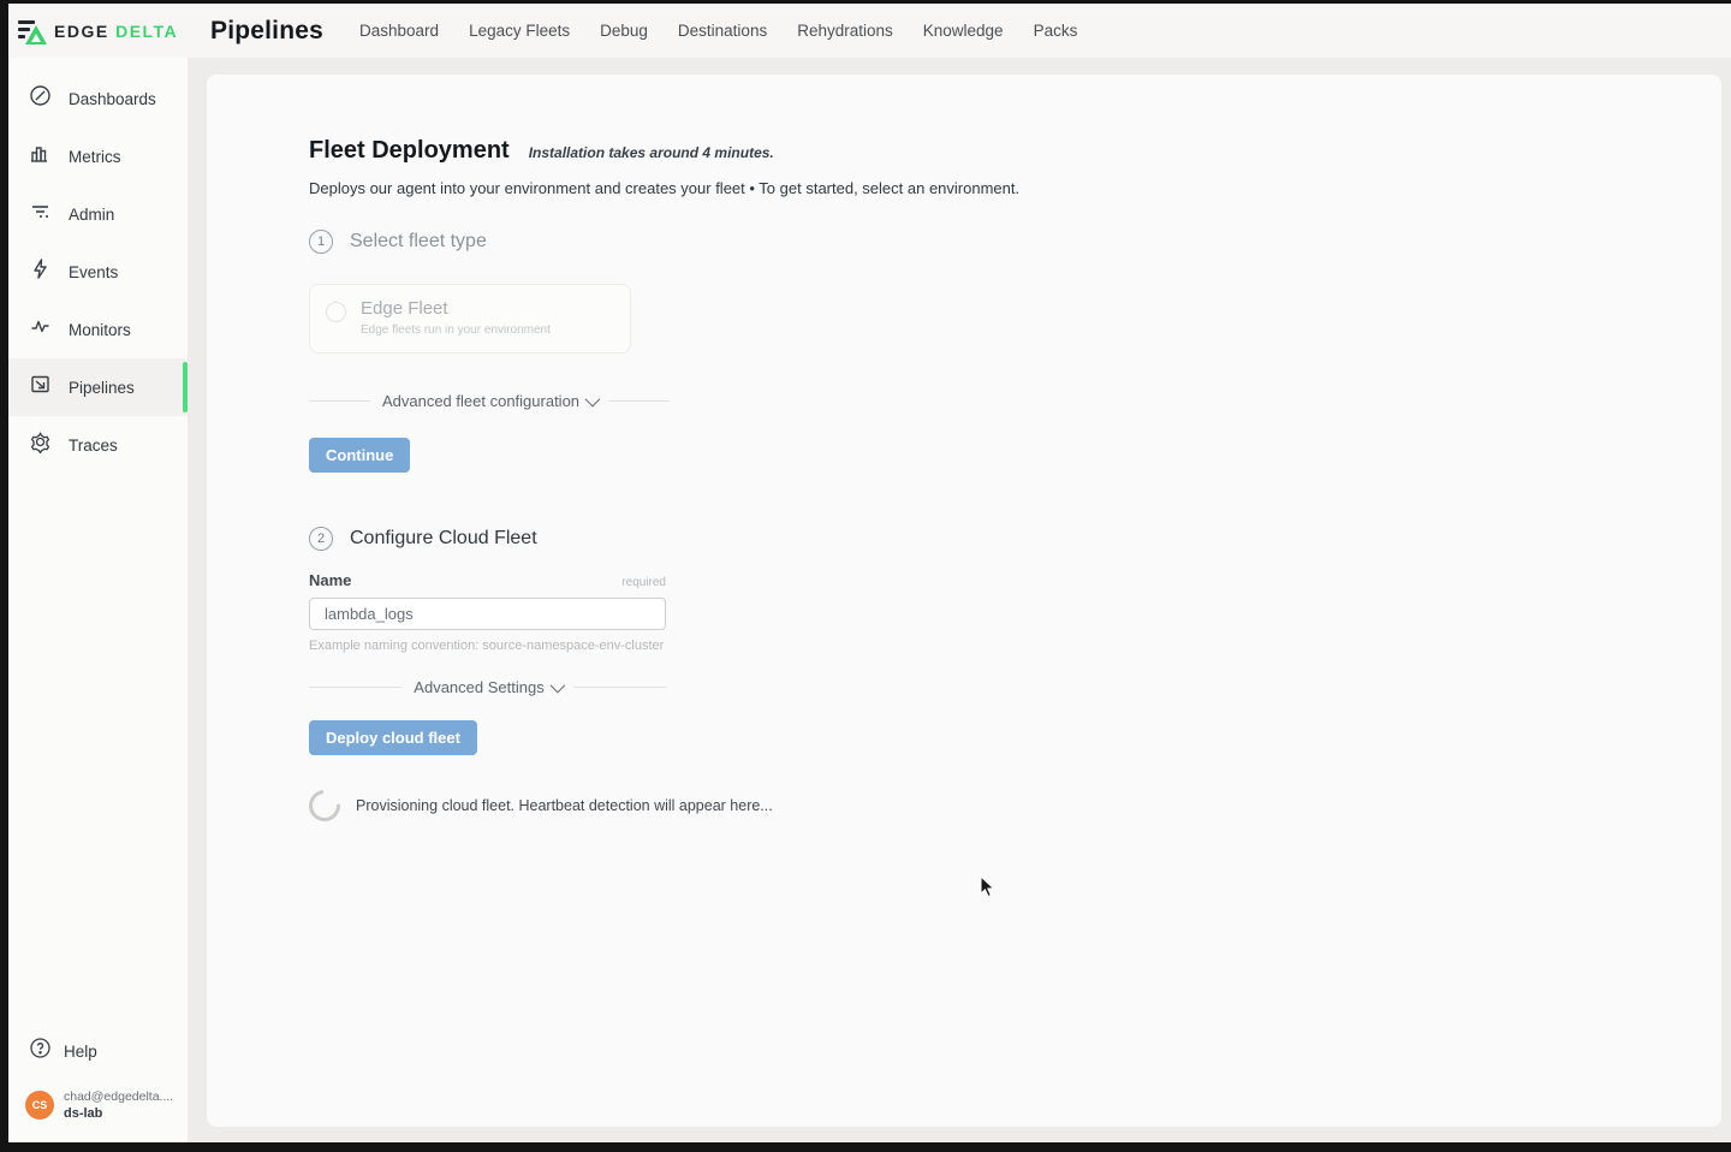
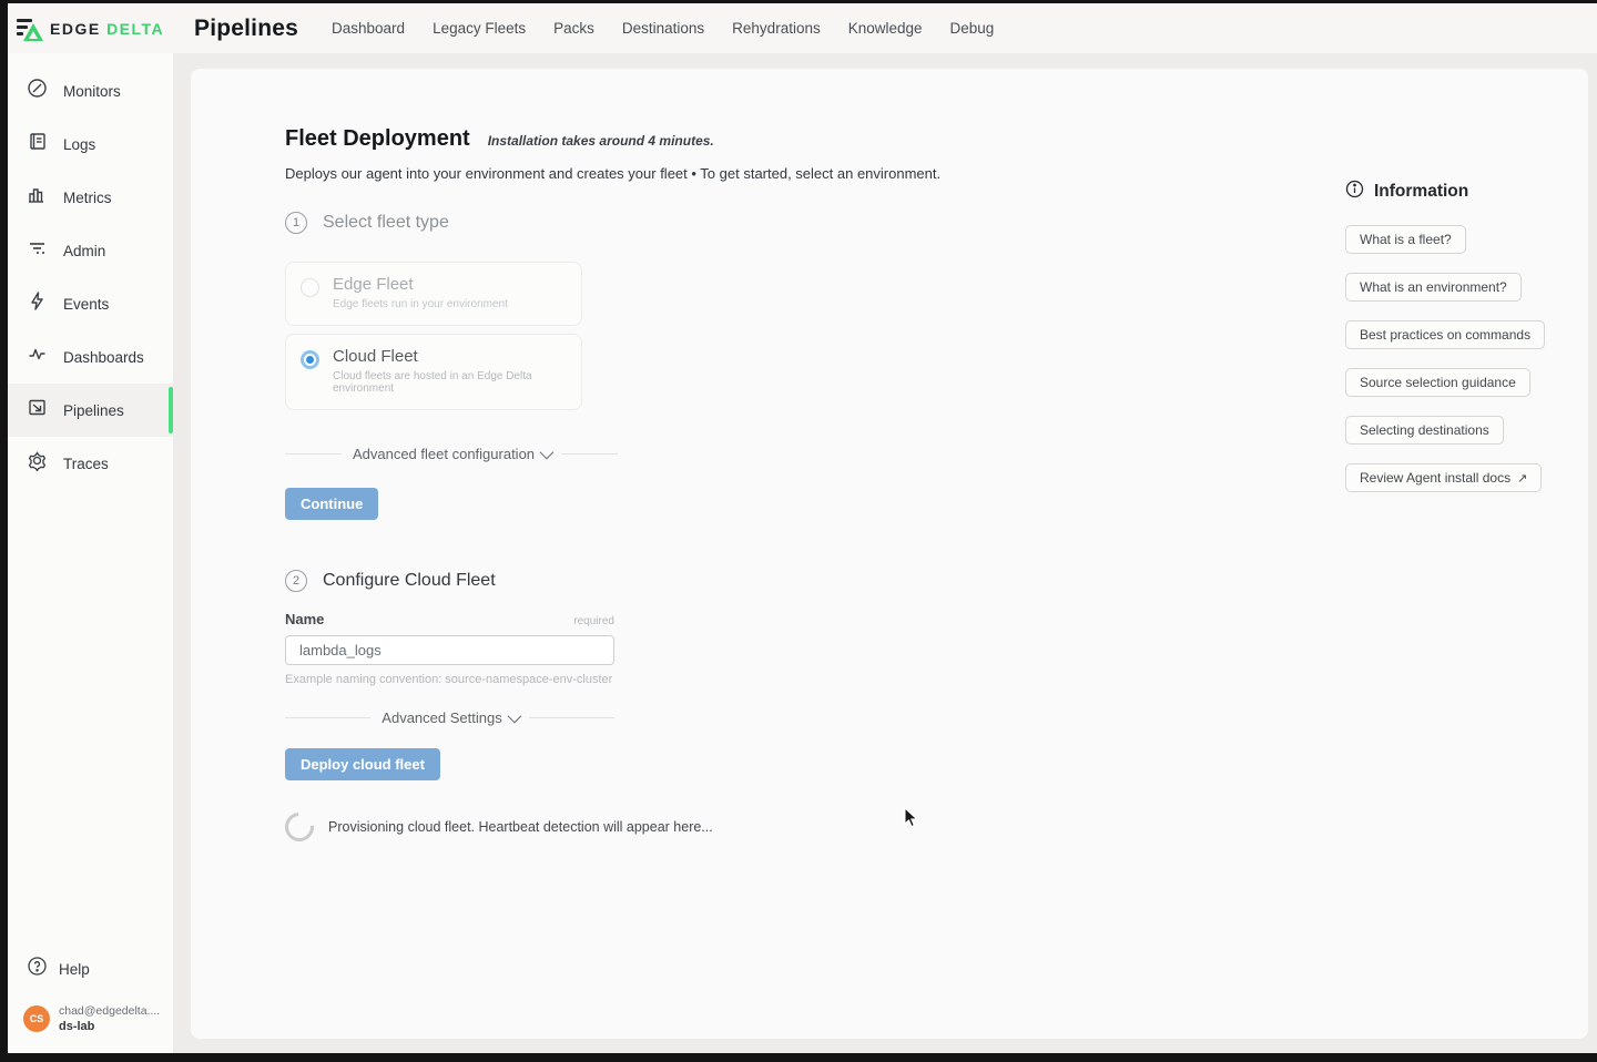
  EDGE DELTA
  Pipelines
  Dashboard
  Legacy Fleets
- Debug
+ Packs
  Destinations
  Rehydrations
  Knowledge
- Packs
+ Debug
- Dashboards
+ Monitors
+ Logs
  Metrics
  Admin
  Events
- Monitors
+ Dashboards
  Pipelines
  Traces
  Help
  CS
  chad@edgedelta....
  ds-lab
  Fleet Deployment
  Installation takes around 4 minutes.
  Deploys our agent into your environment and creates your fleet • To get started, select an environment.
  1
  Select fleet type
  Edge Fleet
  Edge fleets run in your environment
+ Cloud Fleet
+ Cloud fleets are hosted in an Edge Delta environment
  Advanced fleet configuration
  Continue
  2
  Configure Cloud Fleet
  Name
  required
  lambda_logs
  Example naming convention: source-namespace-env-cluster
  Advanced Settings
  Deploy cloud fleet
  Provisioning cloud fleet. Heartbeat detection will appear here...
+ Information
+ What is a fleet?
+ What is an environment?
+ Best practices on commands
+ Source selection guidance
+ Selecting destinations
+ Review Agent install docs ↗
